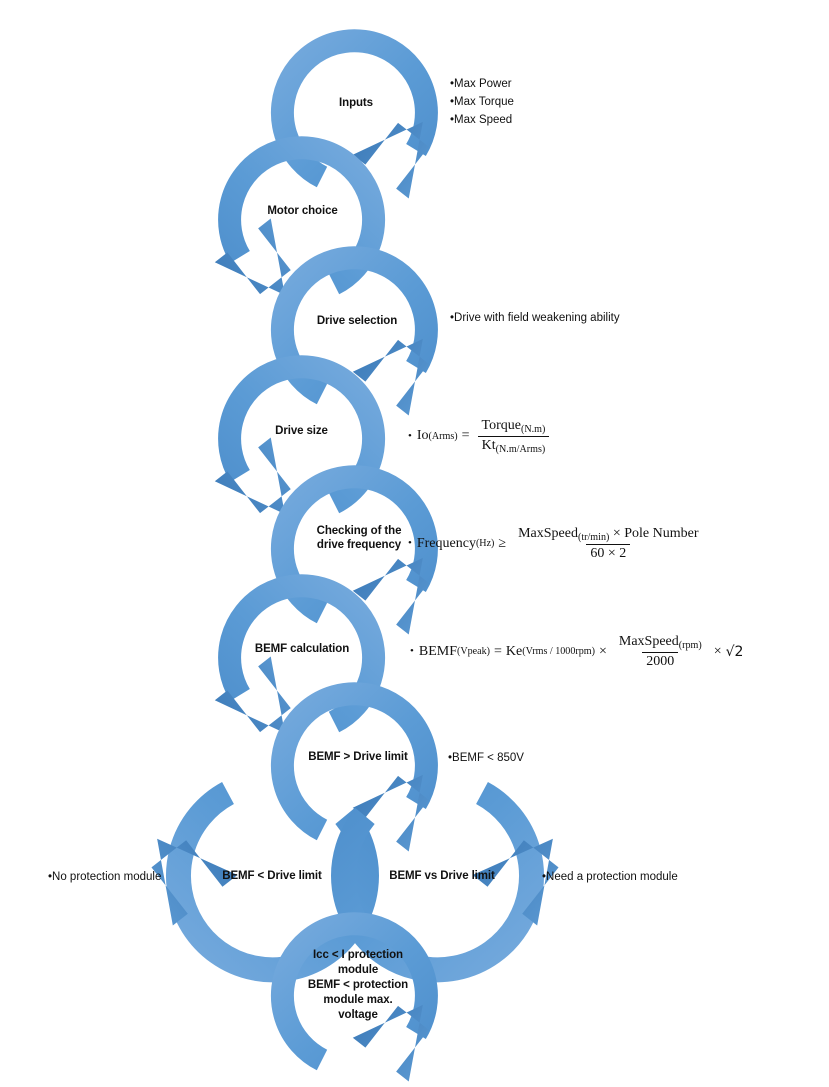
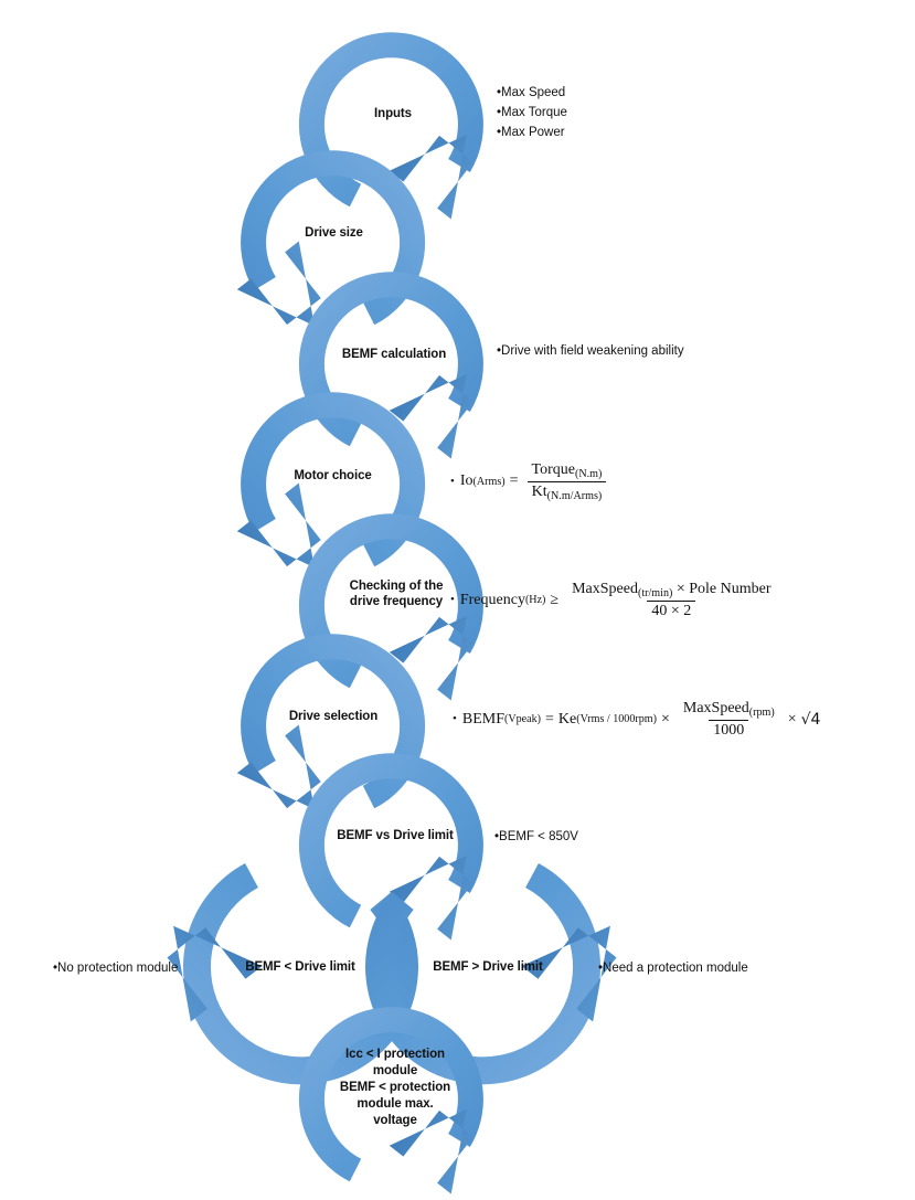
  Inputs
- Motor choice
+ Drive size
- Drive selection
+ BEMF calculation
- Drive size
+ Motor choice
  Checking of the
  drive frequency
- BEMF calculation
+ Drive selection
- BEMF > Drive limit
+ BEMF vs Drive limit
  BEMF < Drive limit
- BEMF vs Drive limit
+ BEMF > Drive limit
  Icc < I protection
  module
  BEMF < protection
  module max.
  voltage
- •Max Power
+ •Max Speed
  •Max Torque
- •Max Speed
+ •Max Power
  •Drive with field weakening ability
  •BEMF < 850V
  •No protection module
  •Need a protection module
  •
  Io
  (Arms)
  =
  Torque(N.m)
  Kt(N.m/Arms)
  •
  Frequency
  (Hz)
  ≥
  MaxSpeed(tr/min) × Pole Number
- 60 × 2
+ 40 × 2
  •
  BEMF
  (Vpeak)
  =
  Ke
  (Vrms / 1000rpm)
  ×
  MaxSpeed(rpm)
- 2000
+ 1000
  ×
- √2
+ √4
